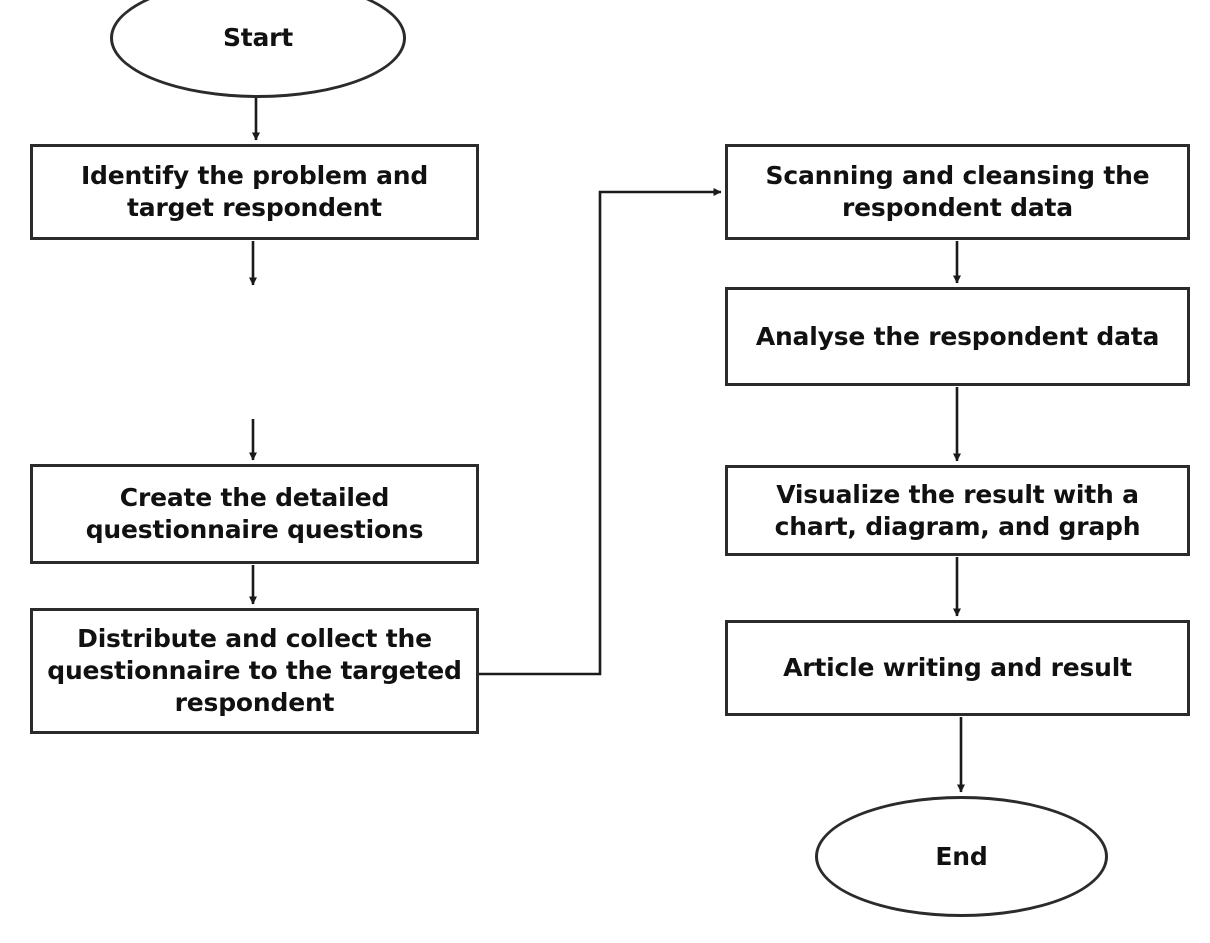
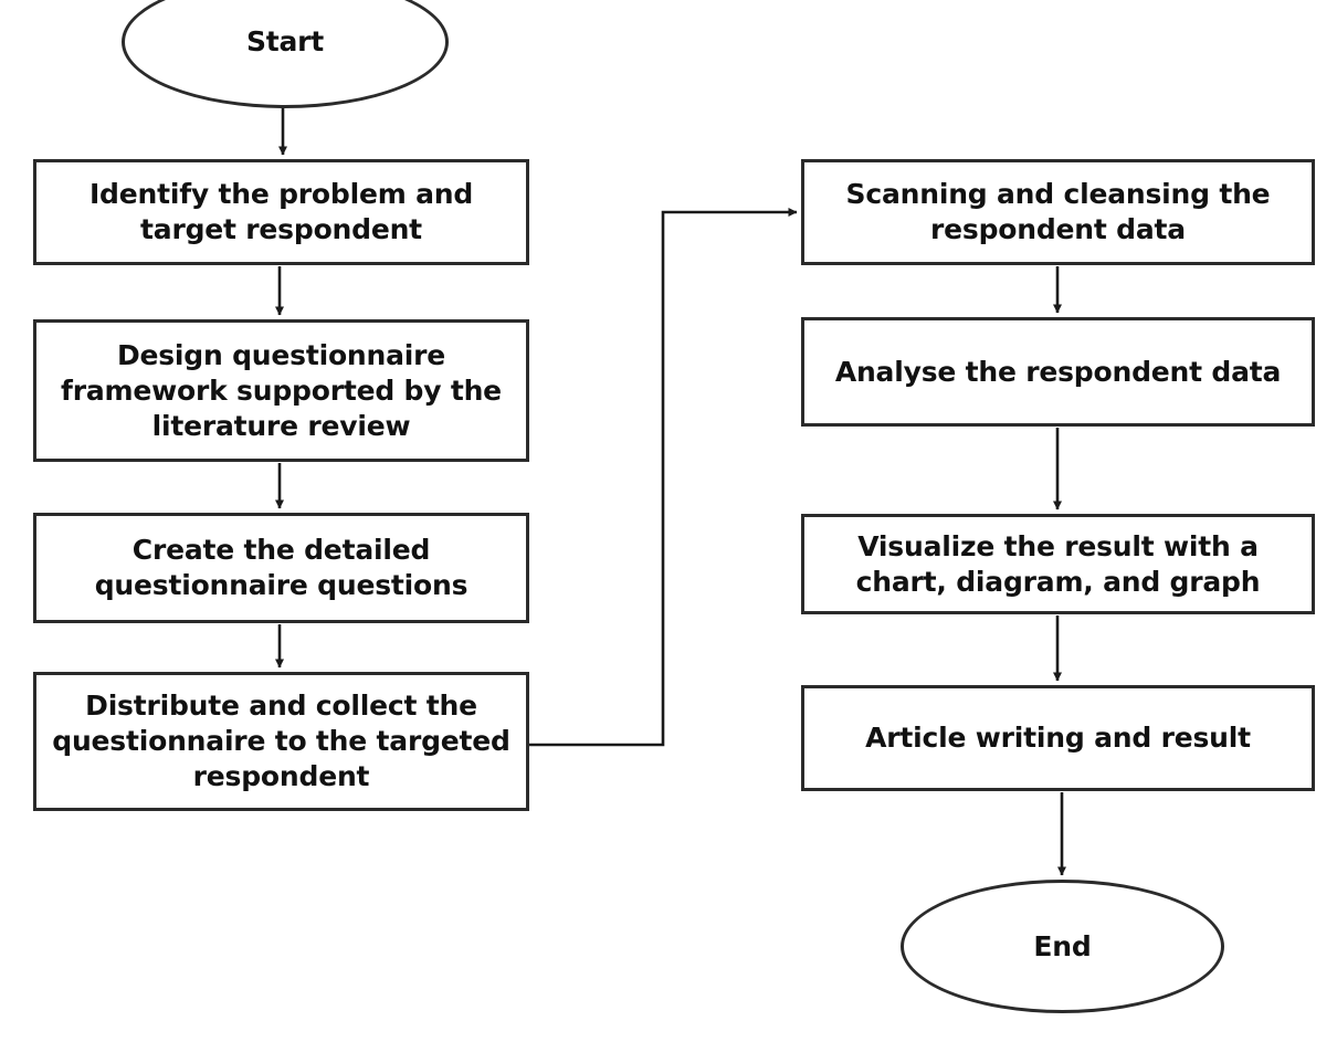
  Start
  Identify the problem and
  target respondent
+ Design questionnaire
+ framework supported by the
+ literature review
  Create the detailed
  questionnaire questions
  Distribute and collect the
  questionnaire to the targeted
  respondent
  Scanning and cleansing the
  respondent data
  Analyse the respondent data
  Visualize the result with a
  chart, diagram, and graph
  Article writing and result
  End
